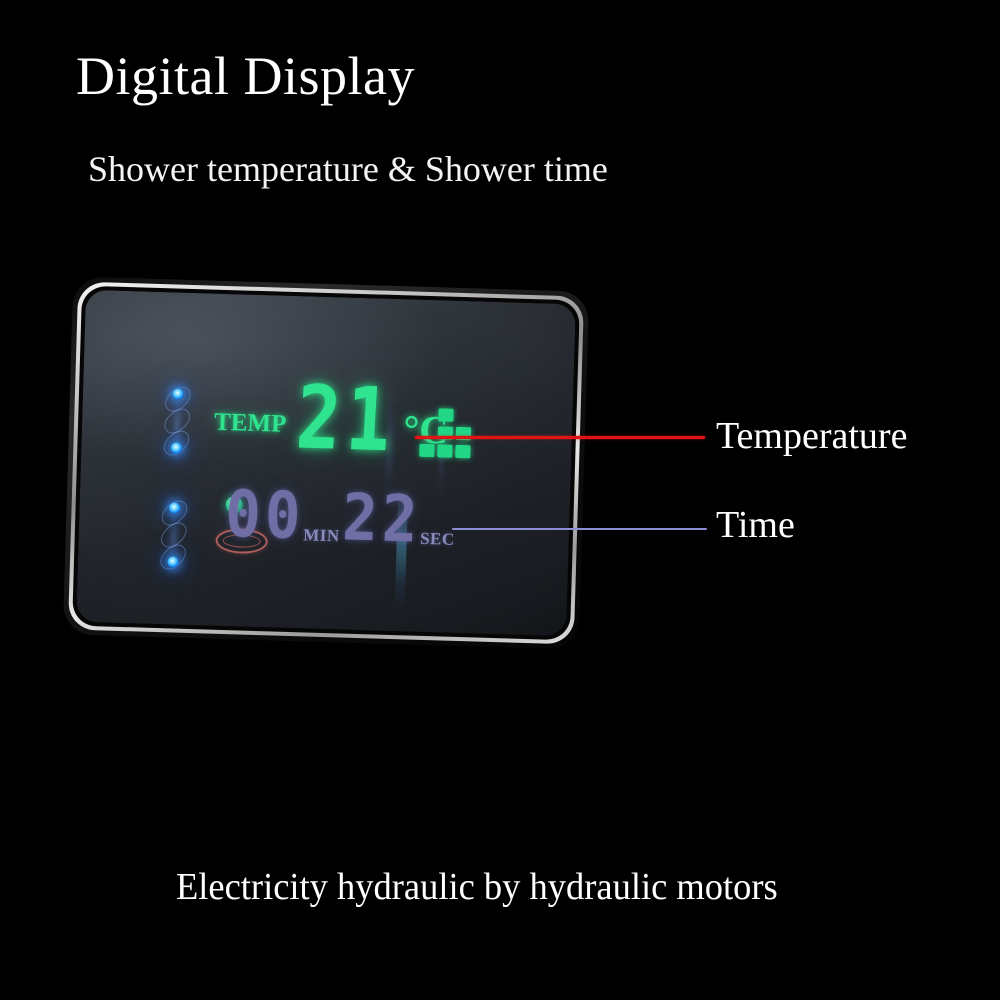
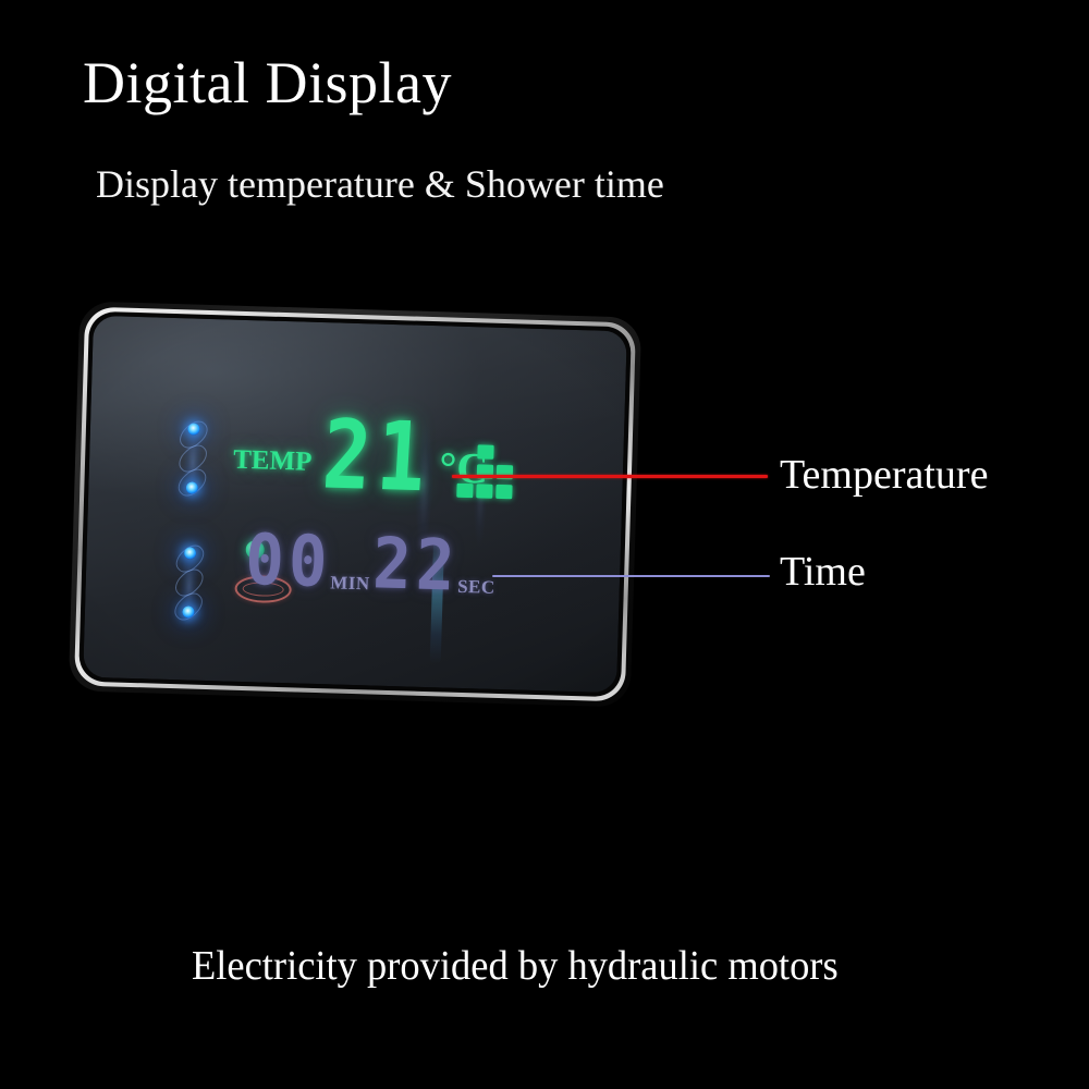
  Digital Display
- Shower temperature & Shower time
+ Display temperature & Shower time
  Temperature
  Time
- Electricity hydraulic by hydraulic motors
+ Electricity provided by hydraulic motors
